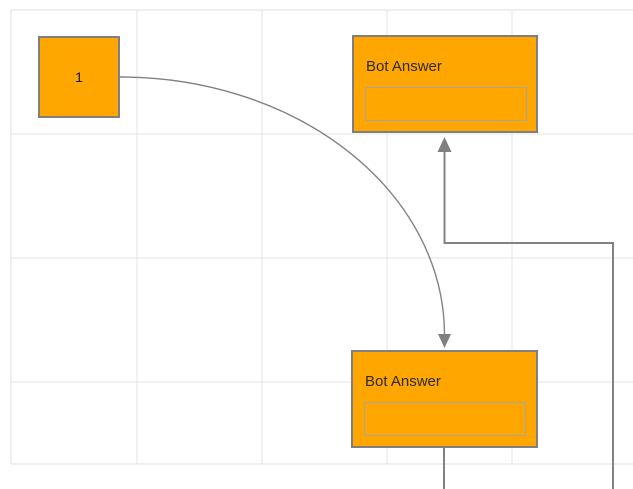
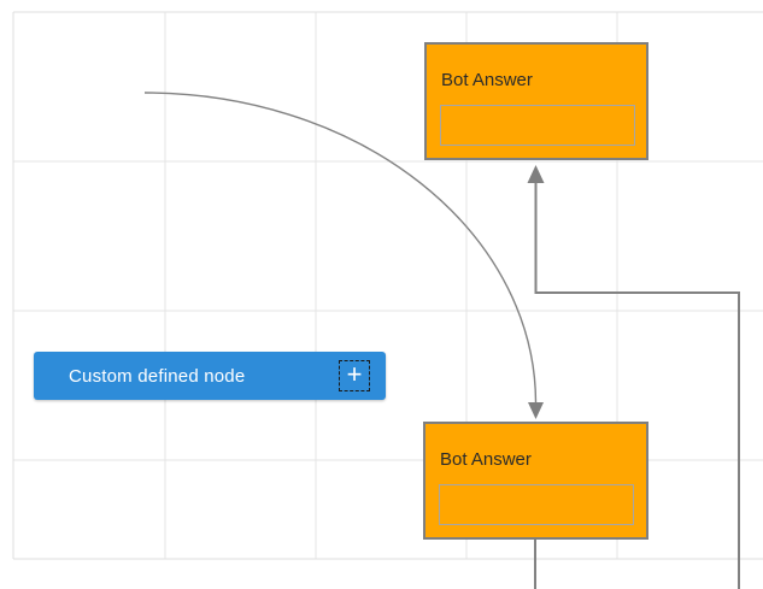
- 1
  Bot Answer
  Bot Answer
+ Custom defined node
+ +
